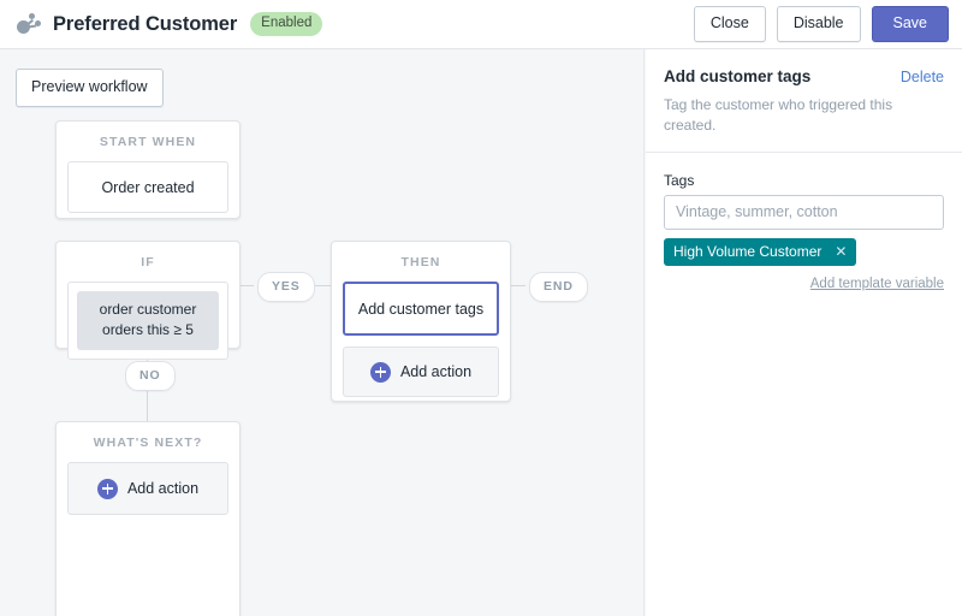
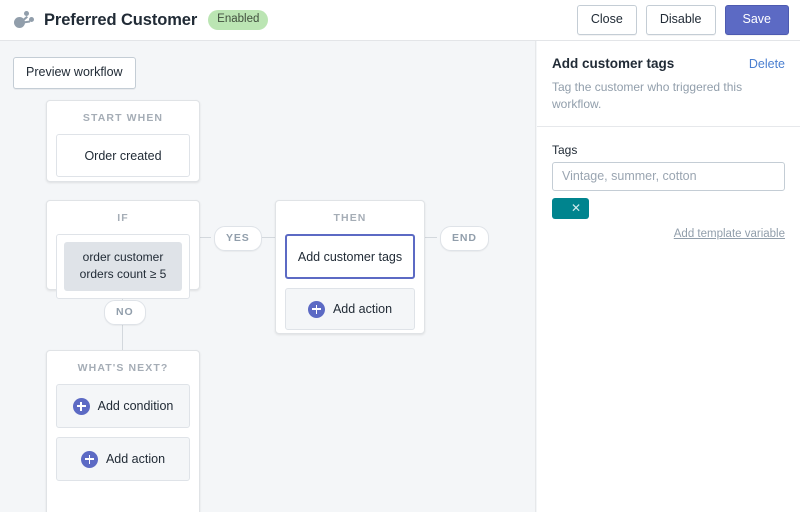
  Preferred Customer
  Enabled
  Close
  Disable
  Save
  Preview workflow
  START WHEN
  Order created
  IF
- order customer orders this ≥ 5
+ order customer orders count ≥ 5
  YES
  NO
  END
  THEN
  Add customer tags
  Add action
  WHAT'S NEXT?
+ Add condition
  Add action
  Add customer tags
  Delete
- Tag the customer who triggered this created.
+ Tag the customer who triggered this workflow.
  Tags
  Vintage, summer, cotton
- High Volume Customer
  ✕
  Add template variable
